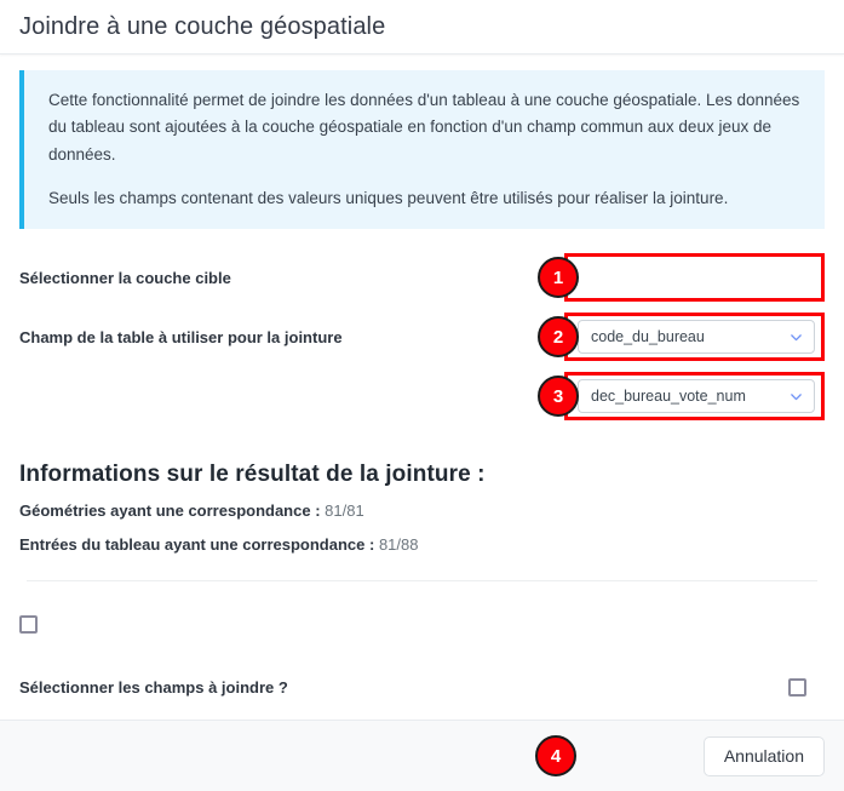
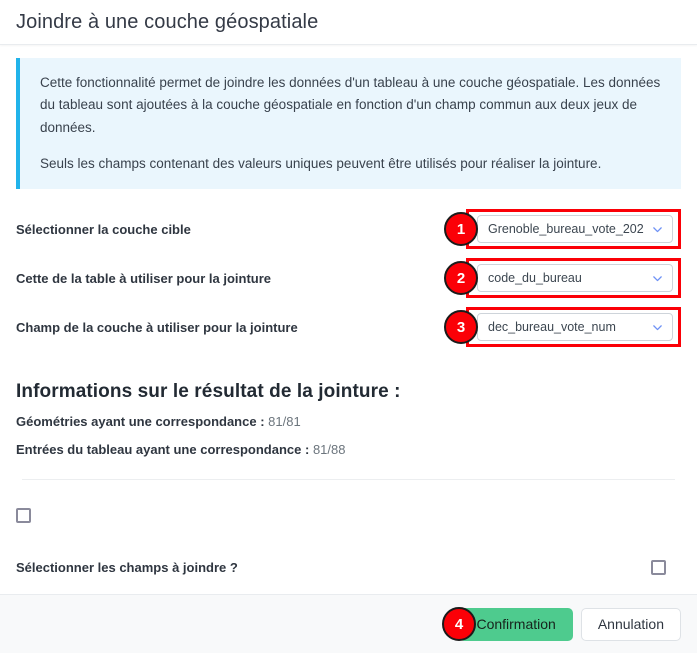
  Joindre à une couche géospatiale
  Cette fonctionnalité permet de joindre les données d'un tableau à une couche géospatiale. Les données du tableau sont ajoutées à la couche géospatiale en fonction d'un champ commun aux deux jeux de données.
  Seuls les champs contenant des valeurs uniques peuvent être utilisés pour réaliser la jointure.
  Sélectionner la couche cible
  1
+ Grenoble_bureau_vote_202
- Champ de la table à utiliser pour la jointure
+ Cette de la table à utiliser pour la jointure
  2
  code_du_bureau
+ Champ de la couche à utiliser pour la jointure
  3
  dec_bureau_vote_num
  Informations sur le résultat de la jointure :
  Géométries ayant une correspondance : 81/81
  Entrées du tableau ayant une correspondance : 81/88
  Sélectionner les champs à joindre ?
  4
+ Confirmation
  Annulation
